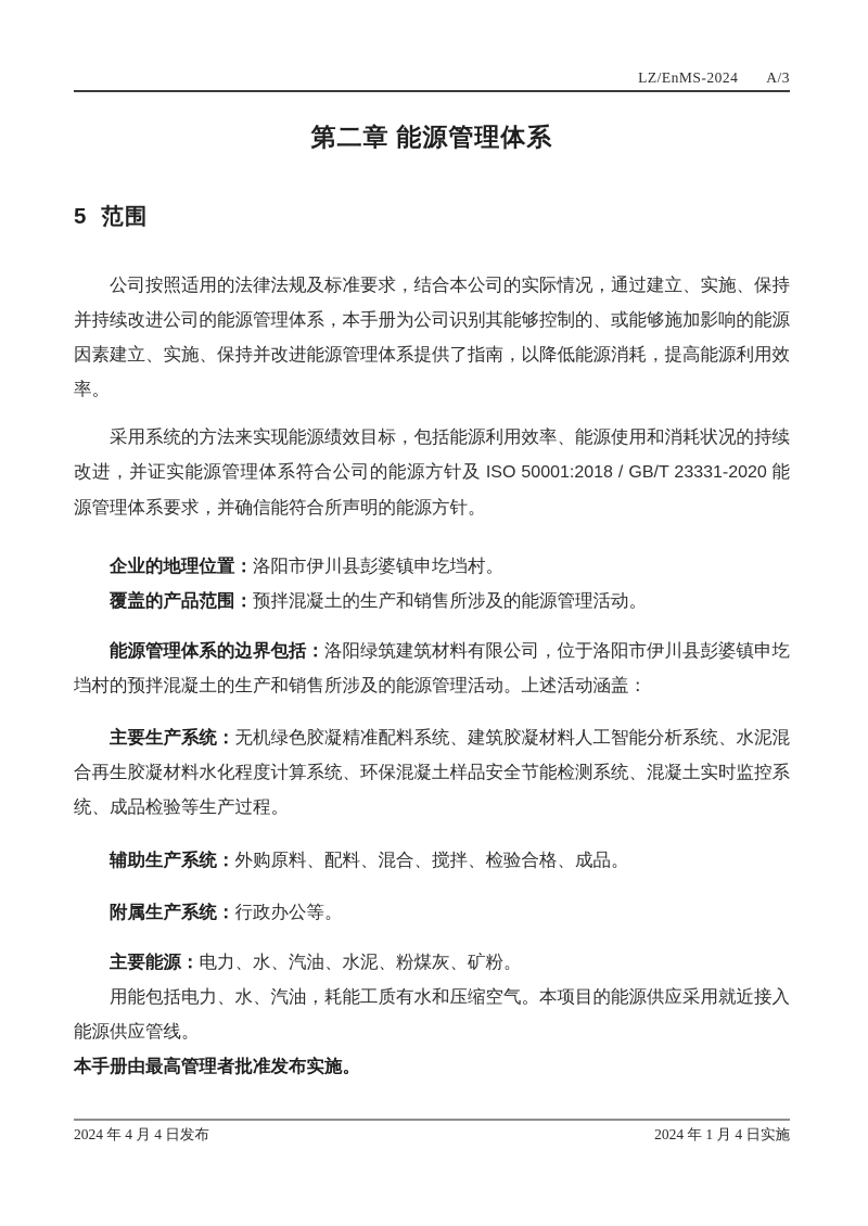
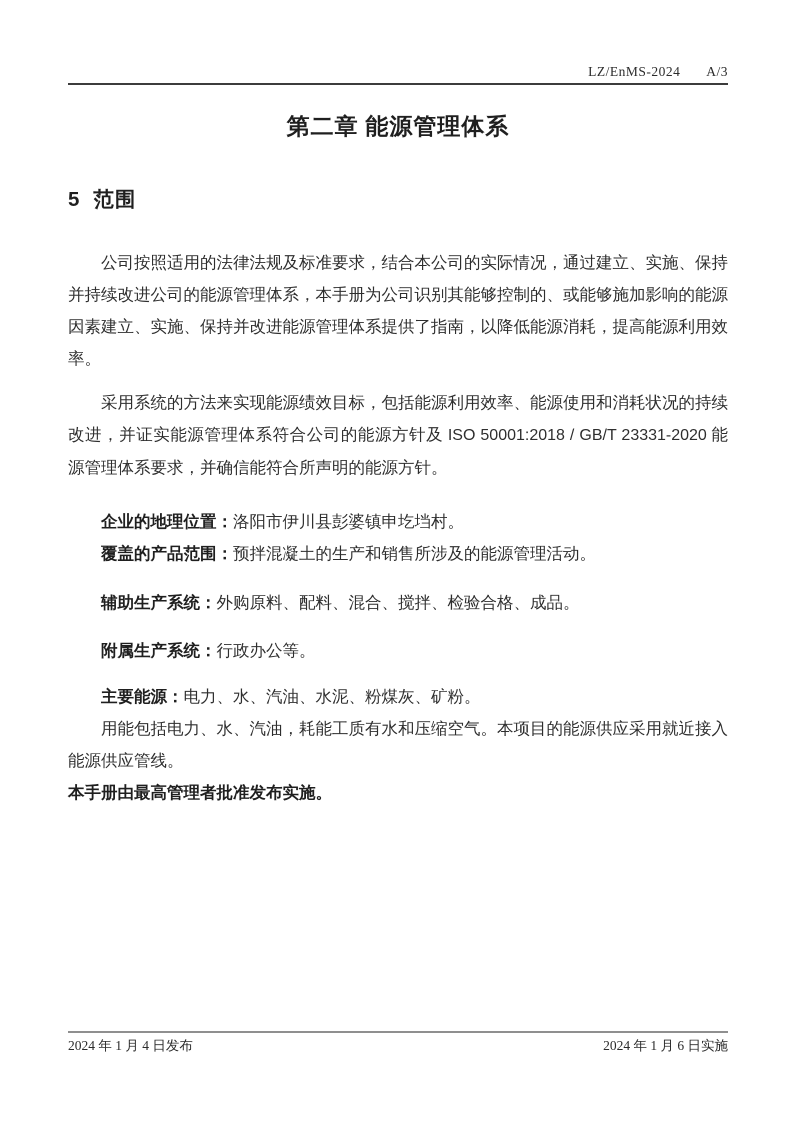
  LZ/EnMS-2024 A/3
  第二章 能源管理体系
  5 范围
  公司按照适用的法律法规及标准要求，结合本公司的实际情况，通过建立、实施、保持并持续改进公司的能源管理体系，本手册为公司识别其能够控制的、或能够施加影响的能源因素建立、实施、保持并改进能源管理体系提供了指南，以降低能源消耗，提高能源利用效率。
  采用系统的方法来实现能源绩效目标，包括能源利用效率、能源使用和消耗状况的持续改进，并证实能源管理体系符合公司的能源方针及 ISO 50001:2018 / GB/T 23331-2020 能源管理体系要求，并确信能符合所声明的能源方针。
  企业的地理位置：洛阳市伊川县彭婆镇申圪垱村。
  覆盖的产品范围：预拌混凝土的生产和销售所涉及的能源管理活动。
- 能源管理体系的边界包括：洛阳绿筑建筑材料有限公司，位于洛阳市伊川县彭婆镇申圪垱村的预拌混凝土的生产和销售所涉及的能源管理活动。上述活动涵盖：
- 主要生产系统：无机绿色胶凝精准配料系统、建筑胶凝材料人工智能分析系统、水泥混合再生胶凝材料水化程度计算系统、环保混凝土样品安全节能检测系统、混凝土实时监控系统、成品检验等生产过程。
  辅助生产系统：外购原料、配料、混合、搅拌、检验合格、成品。
  附属生产系统：行政办公等。
  主要能源：电力、水、汽油、水泥、粉煤灰、矿粉。
  用能包括电力、水、汽油，耗能工质有水和压缩空气。本项目的能源供应采用就近接入能源供应管线。
  本手册由最高管理者批准发布实施。
- 2024 年 4 月 4 日发布
+ 2024 年 1 月 4 日发布
- 2024 年 1 月 4 日实施
+ 2024 年 1 月 6 日实施
